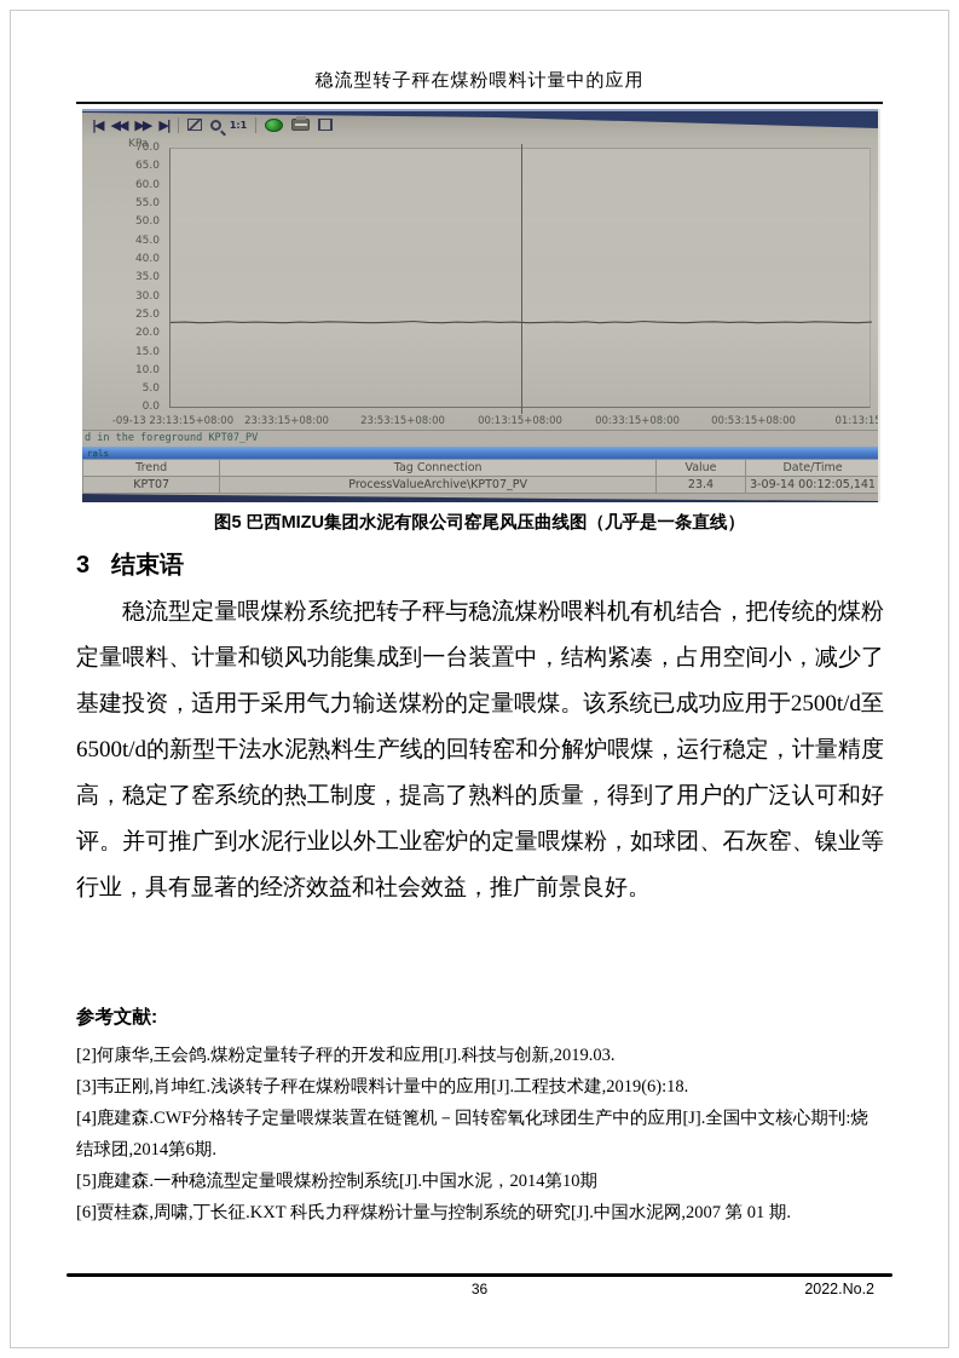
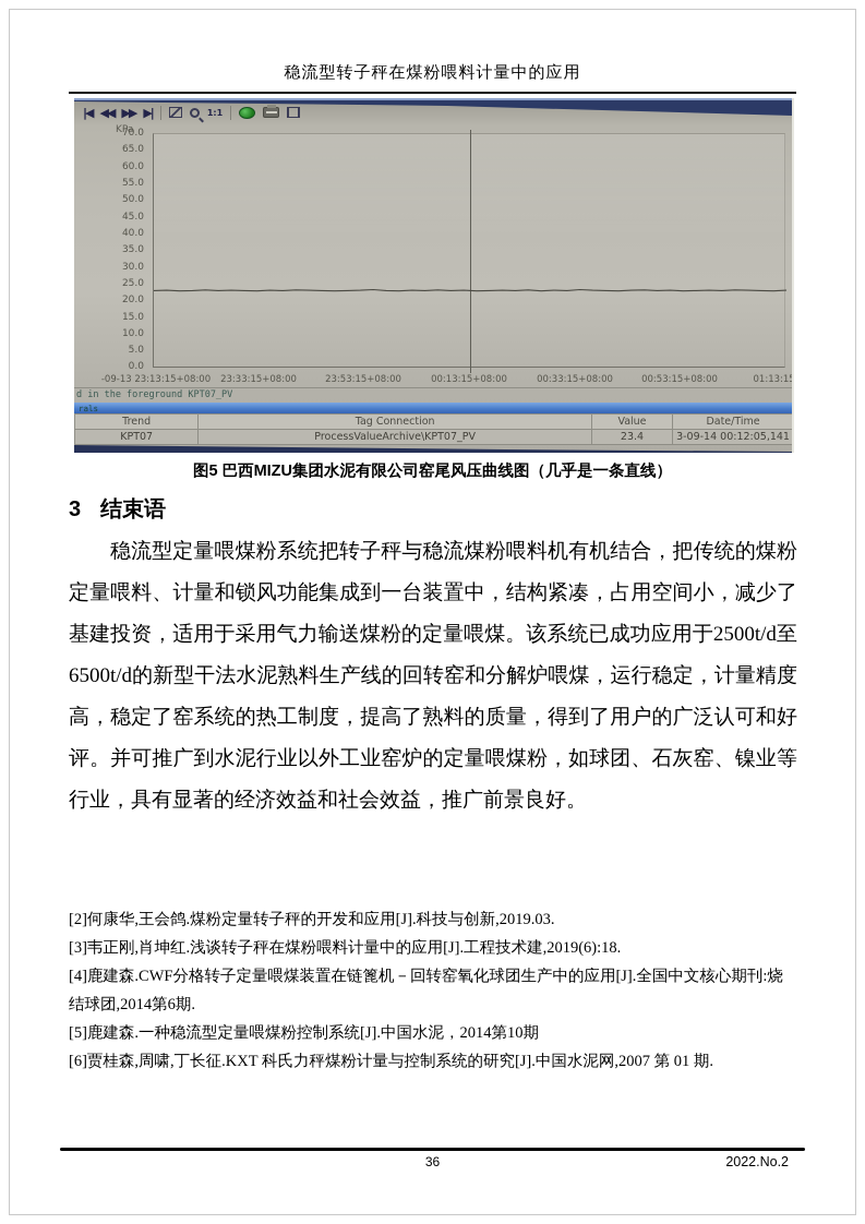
  稳流型转子秤在煤粉喂料计量中的应用
  |◀
  ◀◀
  ▶▶
  ▶|
  1:1
  KPa
  70.0
  65.0
  60.0
  55.0
  50.0
  45.0
  40.0
  35.0
  30.0
  25.0
  20.0
  15.0
  10.0
  5.0
  0.0
  -09-13 23:13:15+08:00
  23:33:15+08:00
  23:53:15+08:00
  00:13:15+08:00
  00:33:15+08:00
  00:53:15+08:00
  d in the foreground KPT07_PV
  rals
  Trend	Tag Connection	Value	Date/Time
  KPT07	ProcessValueArchive\KPT07_PV	23.4	3-09-14 00:12:05,141
  图5 巴西MIZU集团水泥有限公司窑尾风压曲线图（几乎是一条直线）
  3 结束语
  稳流型定量喂煤粉系统把转子秤与稳流煤粉喂料机有机结合，把传统的煤粉定量喂料、计量和锁风功能集成到一台装置中，结构紧凑，占用空间小，减少了基建投资，适用于采用气力输送煤粉的定量喂煤。该系统已成功应用于2500t/d至6500t/d的新型干法水泥熟料生产线的回转窑和分解炉喂煤，运行稳定，计量精度高，稳定了窑系统的热工制度，提高了熟料的质量，得到了用户的广泛认可和好评。并可推广到水泥行业以外工业窑炉的定量喂煤粉，如球团、石灰窑、镍业等行业，具有显著的经济效益和社会效益，推广前景良好。
- 参考文献:
  [2]何康华,王会鸽.煤粉定量转子秤的开发和应用[J].科技与创新,2019.03.
  [3]韦正刚,肖坤红.浅谈转子秤在煤粉喂料计量中的应用[J].工程技术建,2019(6):18.
  [4]鹿建森.CWF分格转子定量喂煤装置在链篦机－回转窑氧化球团生产中的应用[J].全国中文核心期刊:烧结球团,2014第6期.
  [5]鹿建森.一种稳流型定量喂煤粉控制系统[J].中国水泥，2014第10期
  [6]贾桂森,周啸,丁长征.KXT 科氏力秤煤粉计量与控制系统的研究[J].中国水泥网,2007 第 01 期.
  36
  2022.No.2
